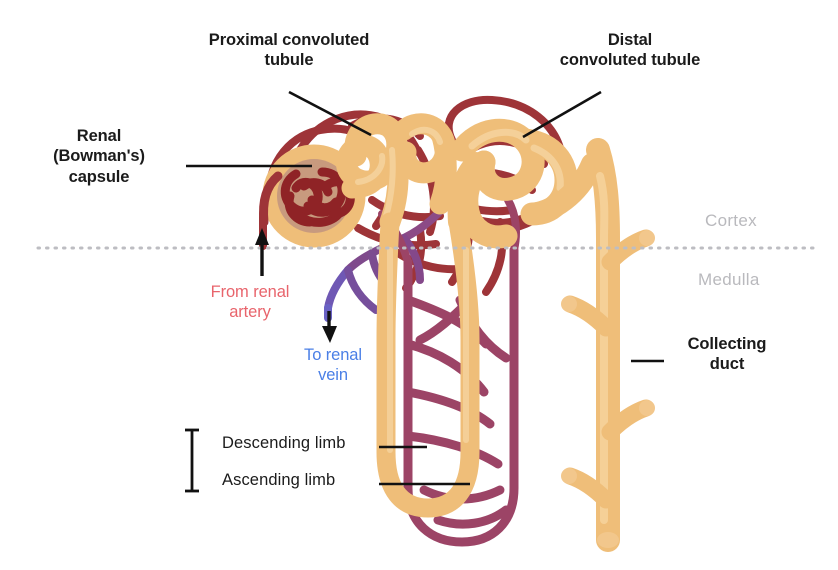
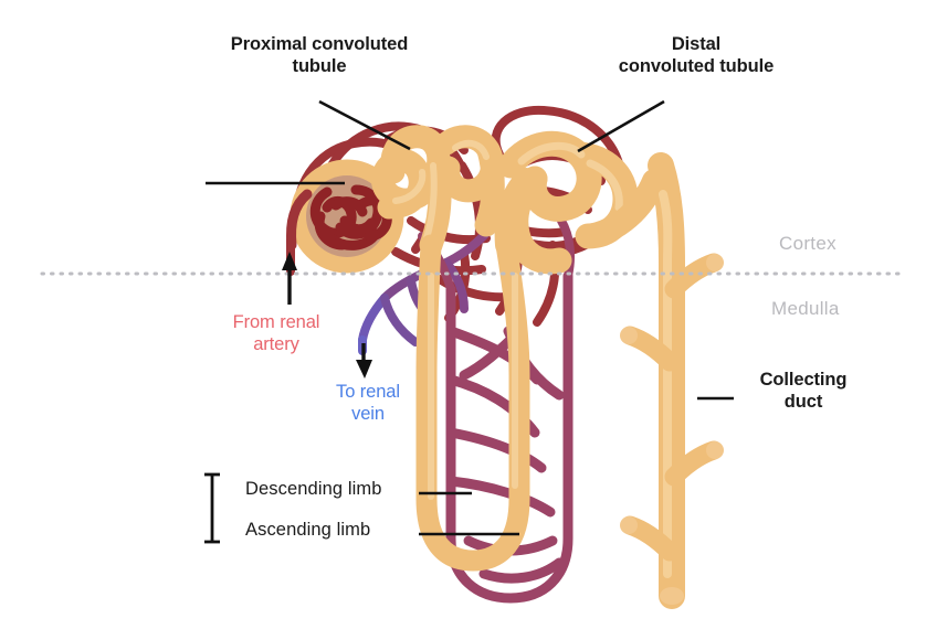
  Proximal convoluted
  tubule
  Distal
  convoluted tubule
- Renal
- (Bowman's)
- capsule
  Collecting
  duct
  Descending limb
  Ascending limb
  From renal
  artery
  To renal
  vein
  Cortex
  Medulla
